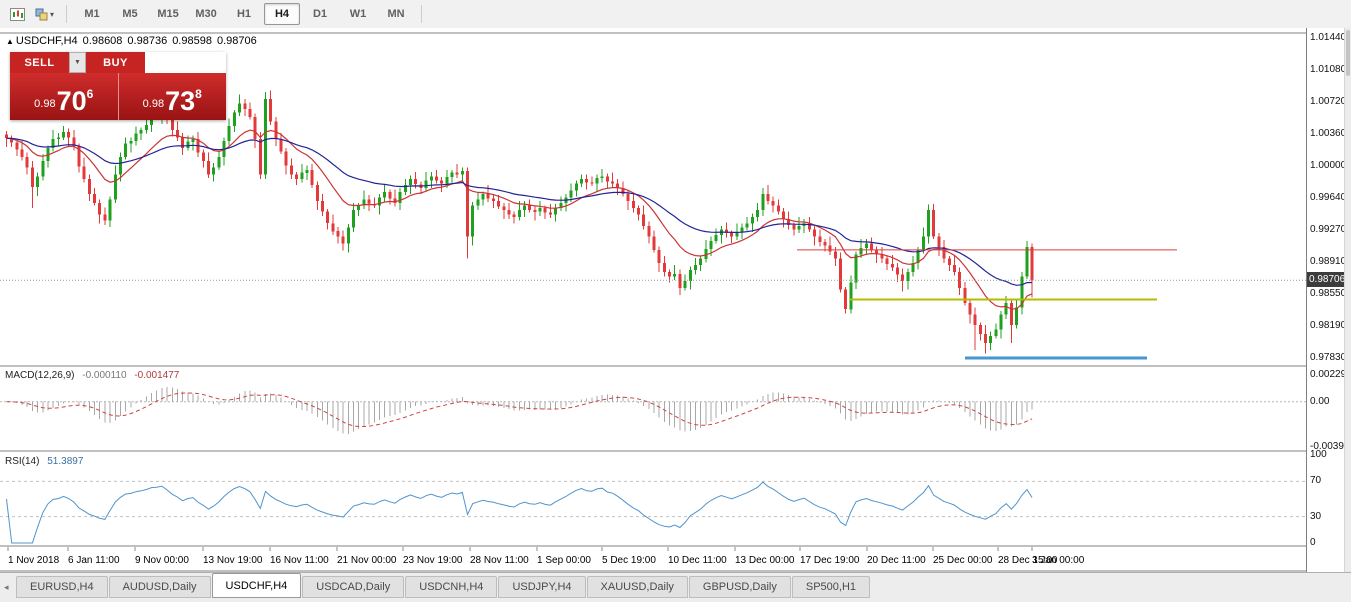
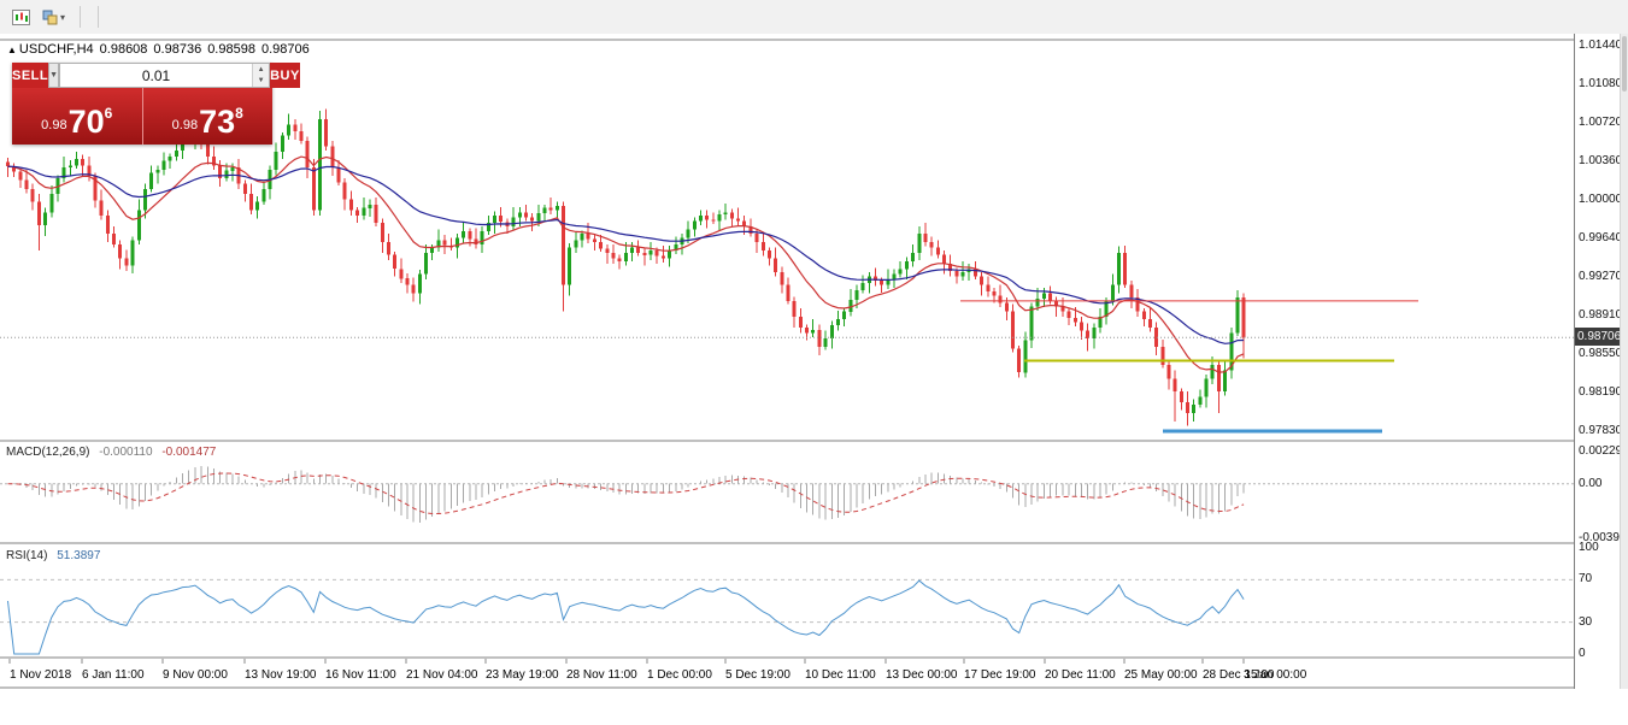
  ▾
- M1
- M5
- M15
- M30
- H1
- H4
- D1
- W1
- MN
  ▲ USDCHF,H4 0.98608 0.98736 0.98598 0.98706
  SELL
+ 0.01
  BUY
  0.98
  70
  6
  0.98
  73
  8
  MACD(12,26,9) -0.000110 -0.001477
  RSI(14) 51.3897
  1 Nov 2018
  6 Jan 11:00
  9 Nov 00:00
  13 Nov 19:00
  16 Nov 11:00
- 21 Nov 00:00
+ 21 Nov 04:00
- 23 Nov 19:00
+ 23 May 19:00
  28 Nov 11:00
- 1 Sep 00:00
+ 1 Dec 00:00
  5 Dec 19:00
  10 Dec 11:00
  13 Dec 00:00
  17 Dec 19:00
  20 Dec 11:00
- 25 Dec 00:00
+ 25 May 00:00
  28 Dec 15:00
  3 Jan 00:00
  0.98706
  1.0144
  1.0108
  1.0072
  1.0036
  1.0000
  0.9964
  0.9927
  0.9891
  0.9855
  0.9819
  0.9783
  0.0022
  0.00
  -0.0039
  100
  70
  30
  0
- ◂
- EURUSD,H4
- AUDUSD,Daily
- USDCHF,H4
- USDCAD,Daily
- USDCNH,H4
- USDJPY,H4
- XAUUSD,Daily
- GBPUSD,Daily
- SP500,H1
